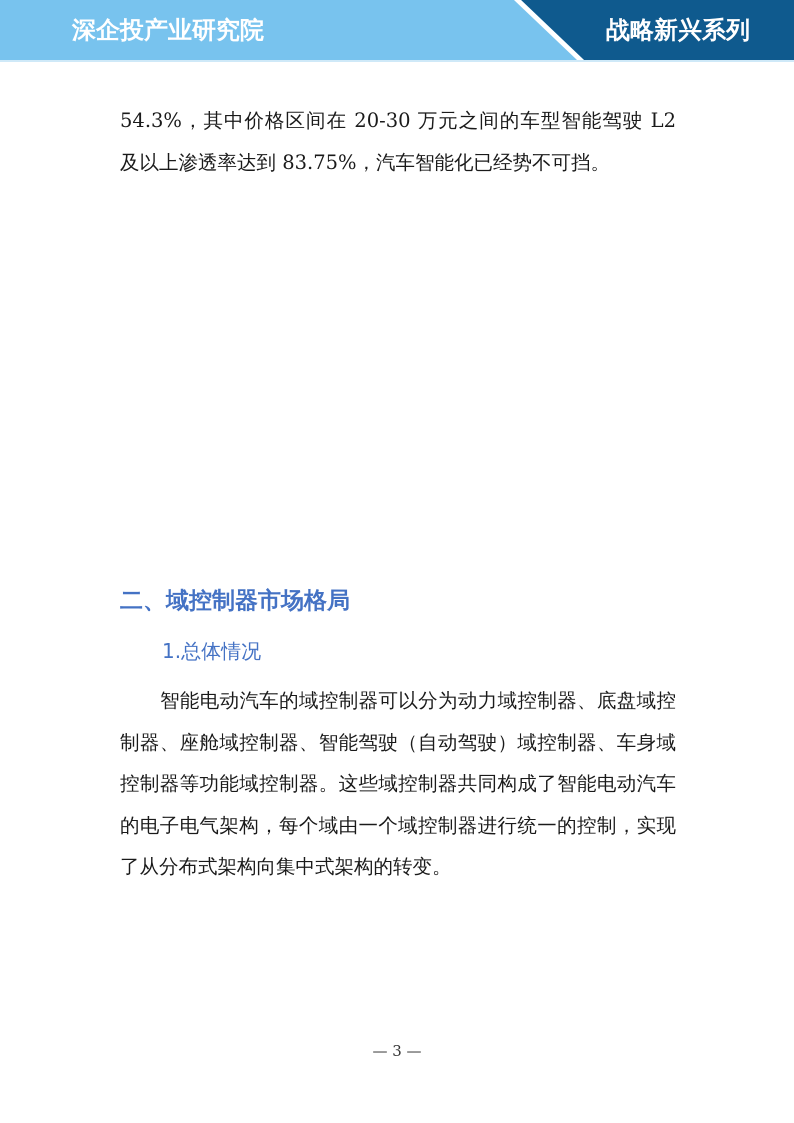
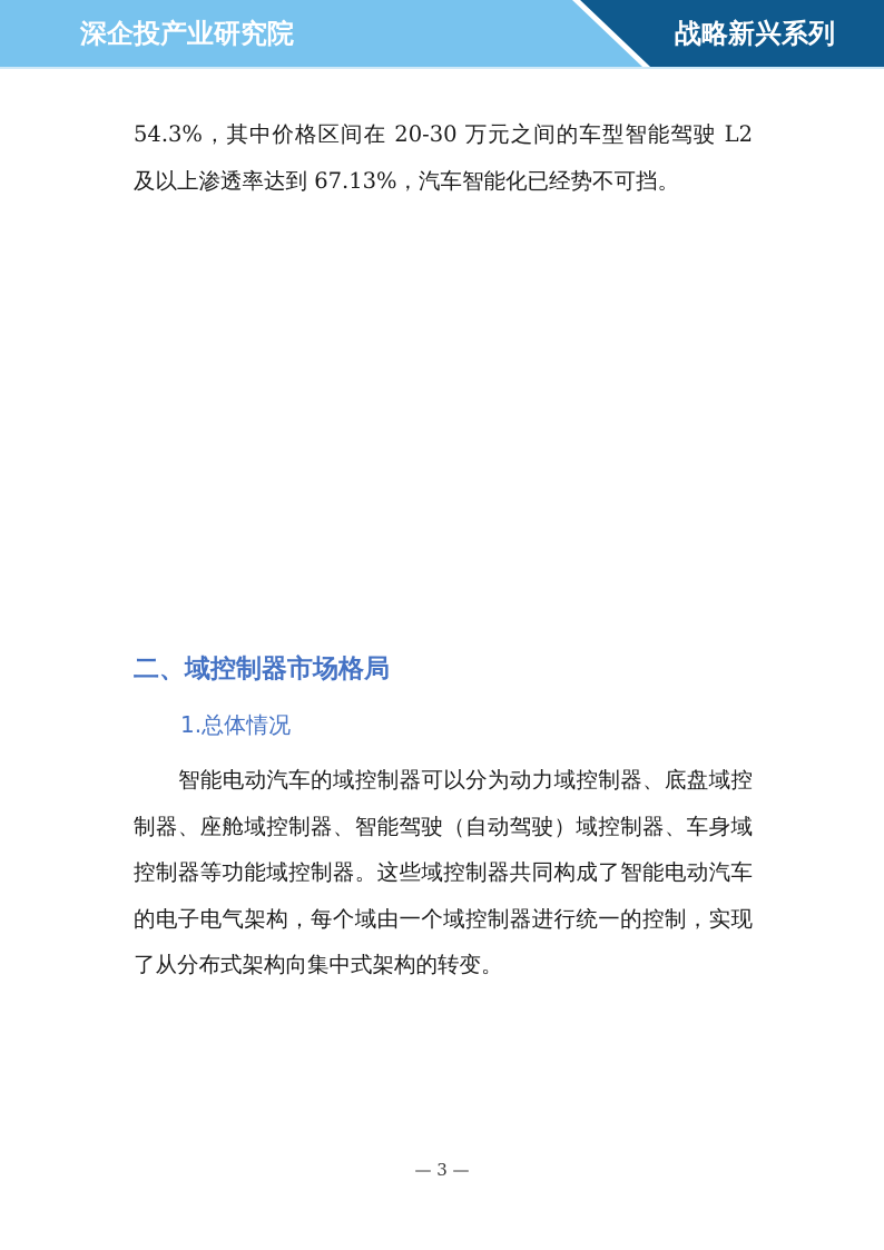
  深企投产业研究院
  战略新兴系列
- 54.3%，其中价格区间在 20-30 万元之间的车型智能驾驶 L2 及以上渗透率达到 83.75%，汽车智能化已经势不可挡。
+ 54.3%，其中价格区间在 20-30 万元之间的车型智能驾驶 L2 及以上渗透率达到 67.13%，汽车智能化已经势不可挡。
  二、域控制器市场格局
  1.总体情况
  智能电动汽车的域控制器可以分为动力域控制器、底盘域控制器、座舱域控制器、智能驾驶（自动驾驶）域控制器、车身域控制器等功能域控制器。这些域控制器共同构成了智能电动汽车的电子电气架构，每个域由一个域控制器进行统一的控制，实现了从分布式架构向集中式架构的转变。
  — 3 —
